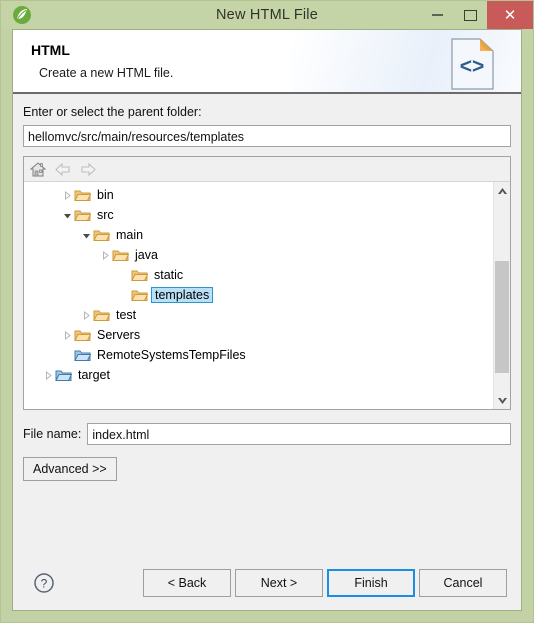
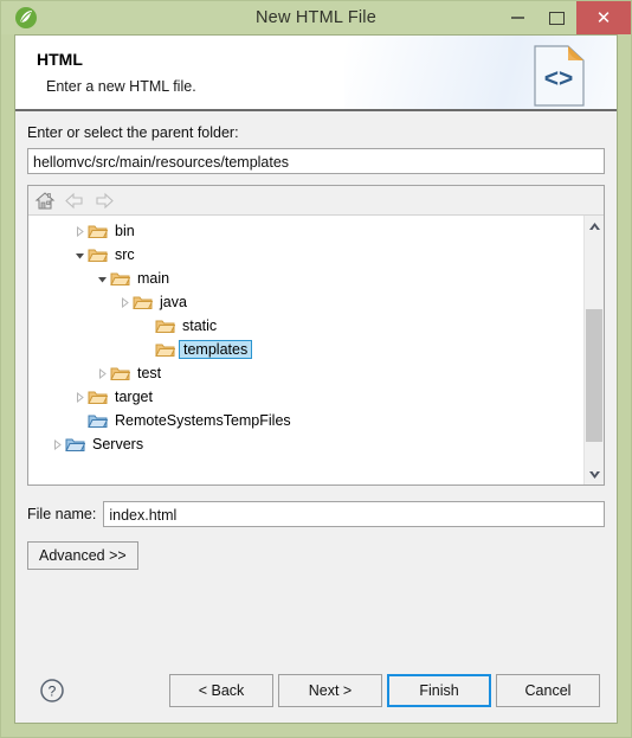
  New HTML File
  ✕
  HTML
- Create a new HTML file.
+ Enter a new HTML file.
  <>
  Enter or select the parent folder:
  hellomvc/src/main/resources/templates
  bin
  src
  main
  java
  static
  templates
  test
- Servers
+ target
  RemoteSystemsTempFiles
- target
+ Servers
  File name:
  index.html
  Advanced >>
  ?
  < Back
  Next >
  Finish
  Cancel
